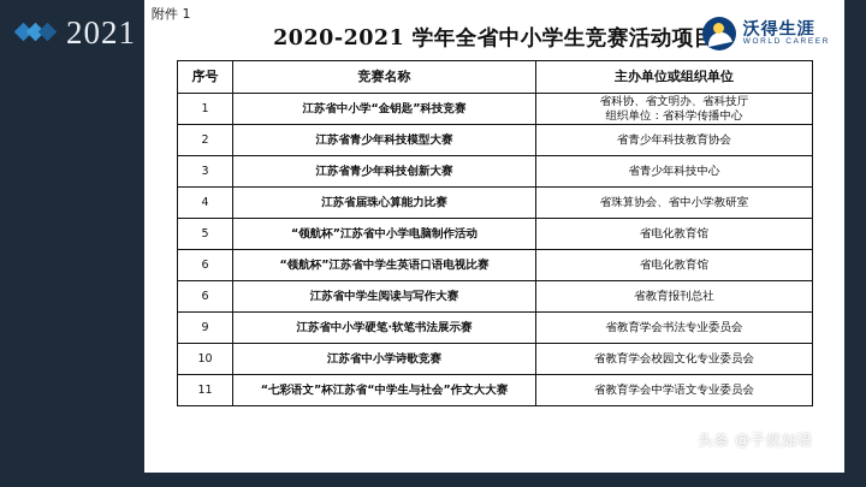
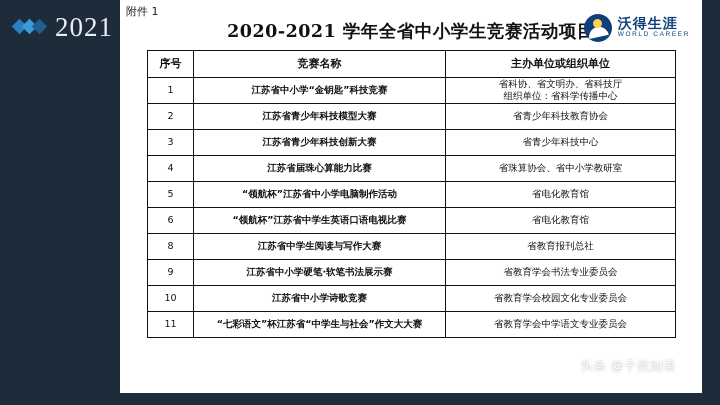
  2021
  附件 1
  2020-2021 学年全省中小学生竞赛活动项
  沃得生涯
  序号	竞赛名称	主办单位或组织单位
  1	江苏省中小学“金钥匙”科技竞赛	省科协、省文明办、省科技厅组织单位：省科学传播中心
  2	江苏省青少年科技模型大赛	省青少年科技教育协会
  3	江苏省青少年科技创新大赛	省青少年科技中心
  4	江苏省届珠心算能力比赛	省珠算协会、省中小学教研室
  5	“领航杯”江苏省中小学电脑制作活动	省电化教育馆
  6	“领航杯”江苏省中学生英语口语电视比赛	省电化教育馆
- 6	江苏省中学生阅读与写作大赛	省教育报刊总社
+ 8	江苏省中学生阅读与写作大赛	省教育报刊总社
  9	江苏省中小学硬笔·软笔书法展示赛	省教育学会书法专业委员会
  10	江苏省中小学诗歌竞赛	省教育学会校园文化专业委员会
  11	“七彩语文”杯江苏省“中学生与社会”作文大大赛	省教育学会中学语文专业委员会
  头条 @子然如语
